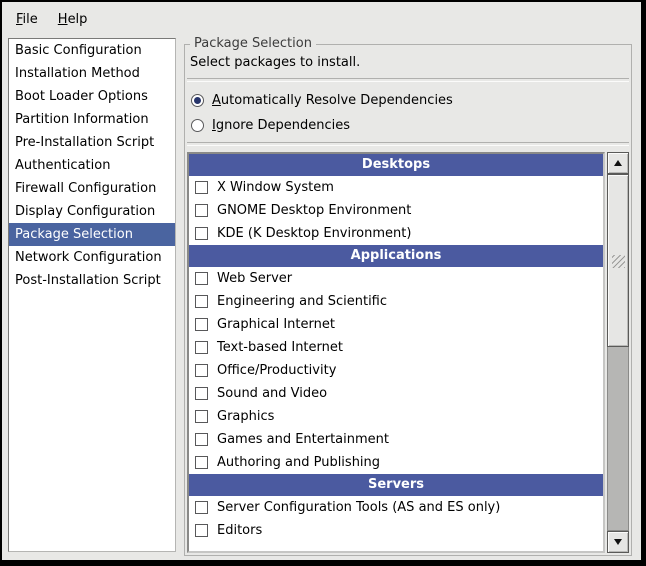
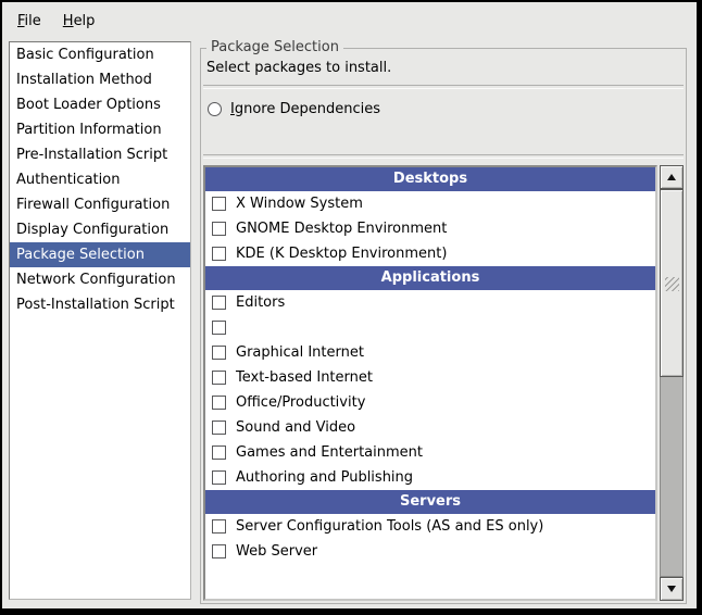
  File
  Help
  Basic Configuration
  Installation Method
  Boot Loader Options
  Partition Information
  Pre-Installation Script
  Authentication
  Firewall Configuration
  Display Configuration
  Package Selection
  Network Configuration
  Post-Installation Script
  Package Selection
  Select packages to install.
- Automatically Resolve Dependencies
  Ignore Dependencies
  Desktops
  X Window System
  GNOME Desktop Environment
  KDE (K Desktop Environment)
  Applications
- Web Server
+ Editors
- Engineering and Scientific
  Graphical Internet
  Text-based Internet
  Office/Productivity
  Sound and Video
- Graphics
  Games and Entertainment
  Authoring and Publishing
  Servers
  Server Configuration Tools (AS and ES only)
- Editors
+ Web Server
